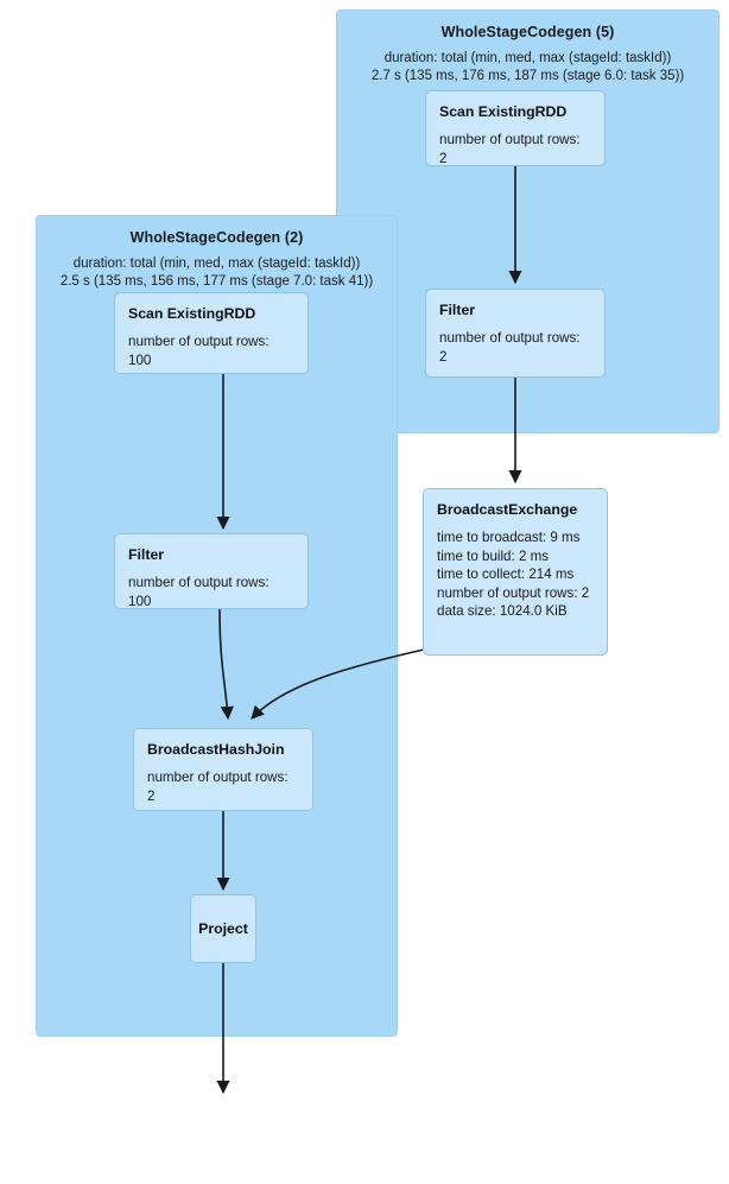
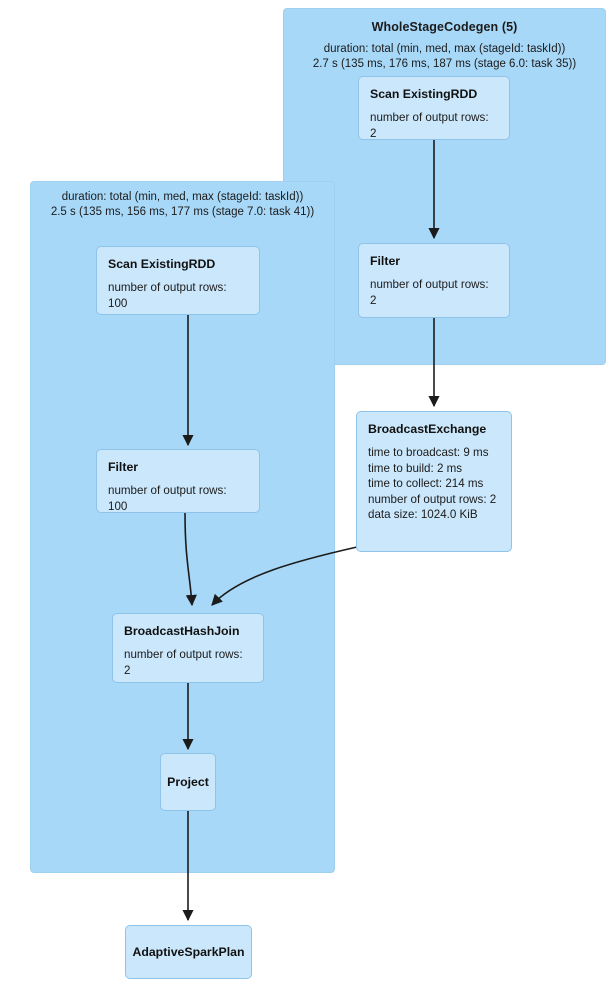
  WholeStageCodegen (5)
  duration: total (min, med, max (stageId: taskId))
  2.7 s (135 ms, 176 ms, 187 ms (stage 6.0: task 35))
- WholeStageCodegen (2)
  duration: total (min, med, max (stageId: taskId))
  2.5 s (135 ms, 156 ms, 177 ms (stage 7.0: task 41))
  Scan ExistingRDD
  number of output rows: 2
  Filter
  number of output rows: 2
  BroadcastExchange
  time to broadcast: 9 ms
  time to build: 2 ms
  time to collect: 214 ms
  number of output rows: 2
  data size: 1024.0 KiB
  Scan ExistingRDD
  number of output rows: 100
  Filter
  number of output rows: 100
  BroadcastHashJoin
  number of output rows: 2
  Project
+ AdaptiveSparkPlan
